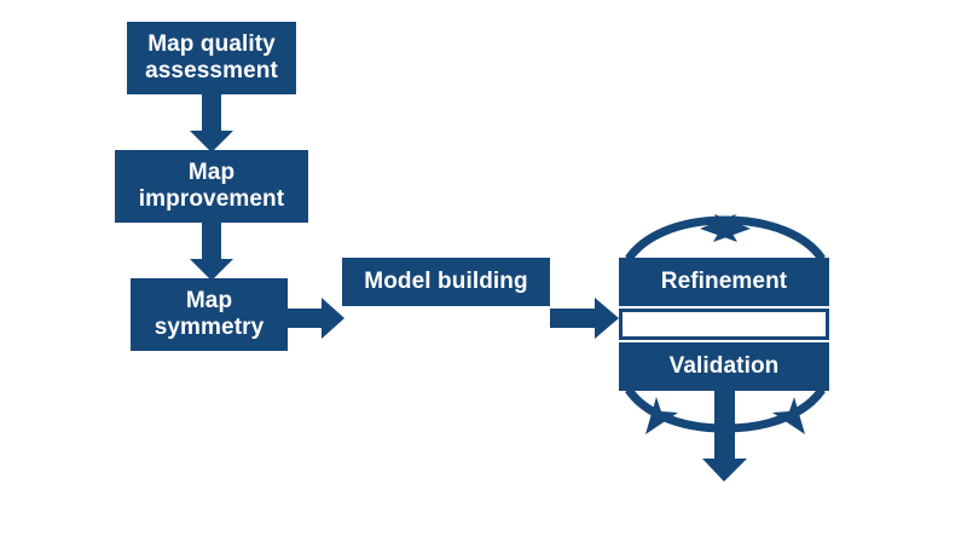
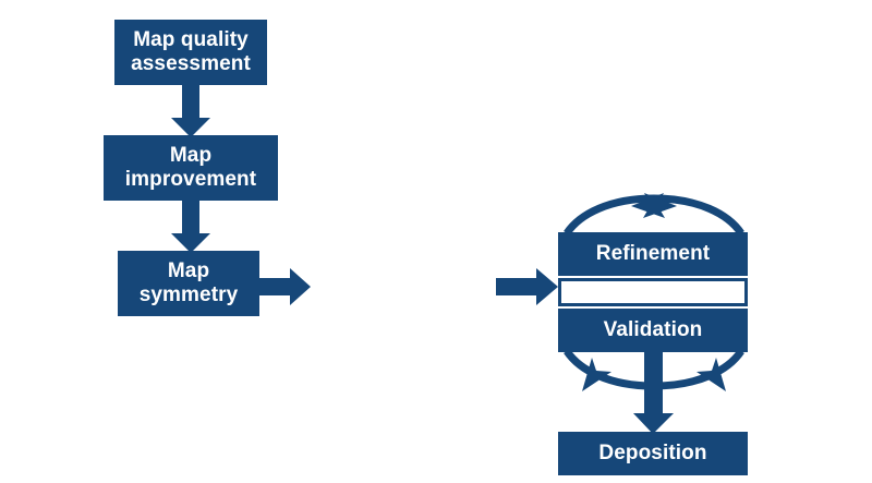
  Map quality
  assessment
  Map
  improvement
  Map
  symmetry
- Model building
  Refinement
  Validation
+ Deposition
